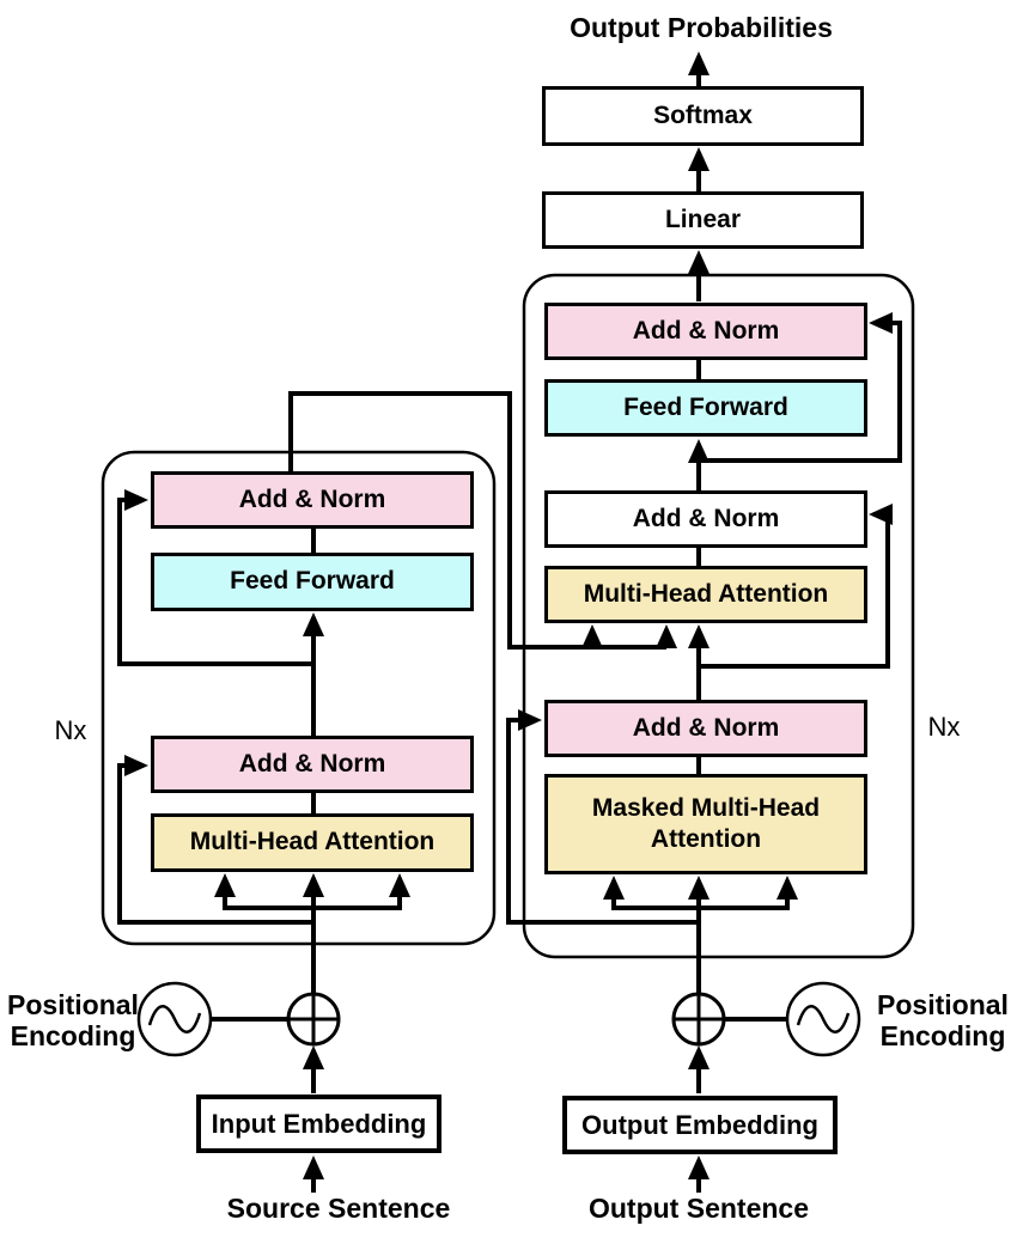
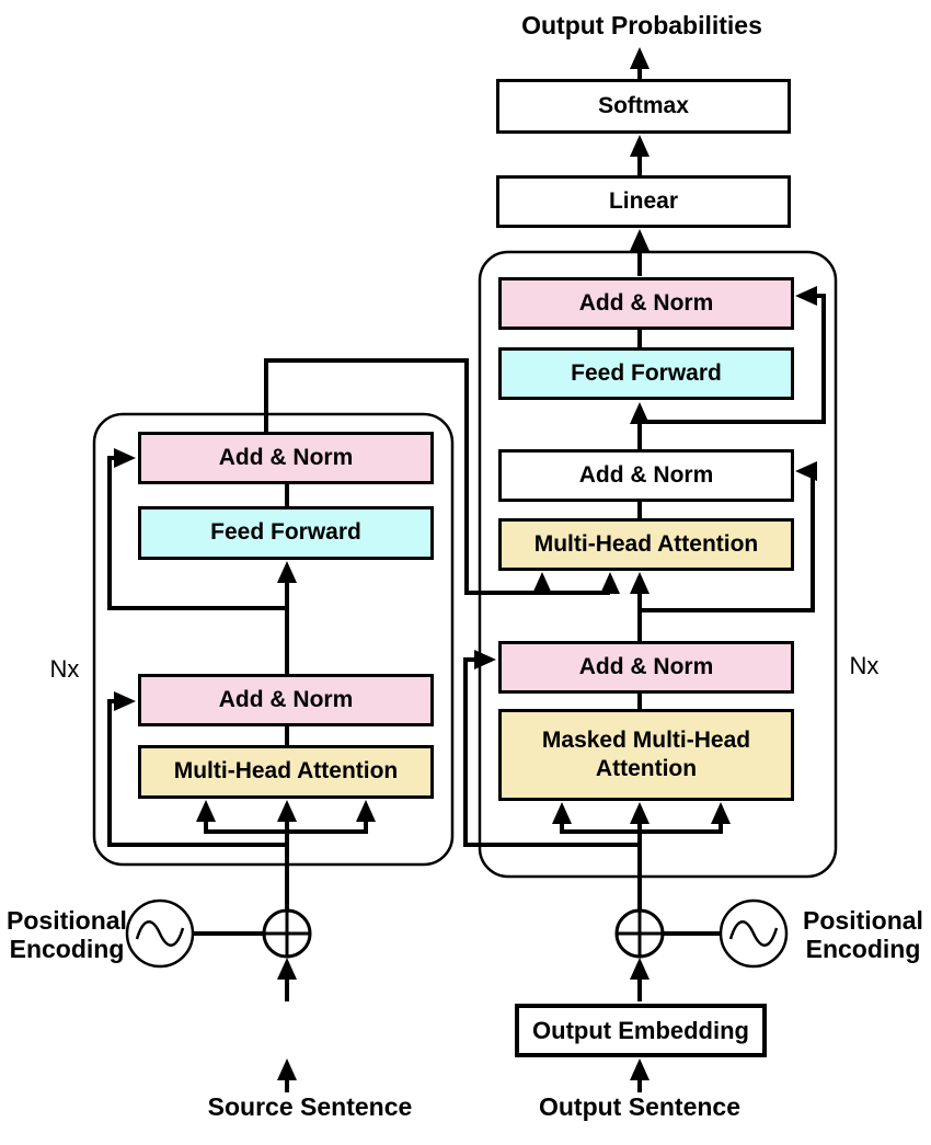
  Output Probabilities
  Softmax
  Linear
  Add & Norm
  Feed Forward
  Add & Norm
  Multi-Head Attention
  Add & Norm
  Masked Multi-Head Attention
  Add & Norm
  Feed Forward
  Add & Norm
  Multi-Head Attention
  Nx
  Nx
  Positional Encoding
  Positional Encoding
- Input Embedding
  Output Embedding
  Source Sentence
  Output Sentence
